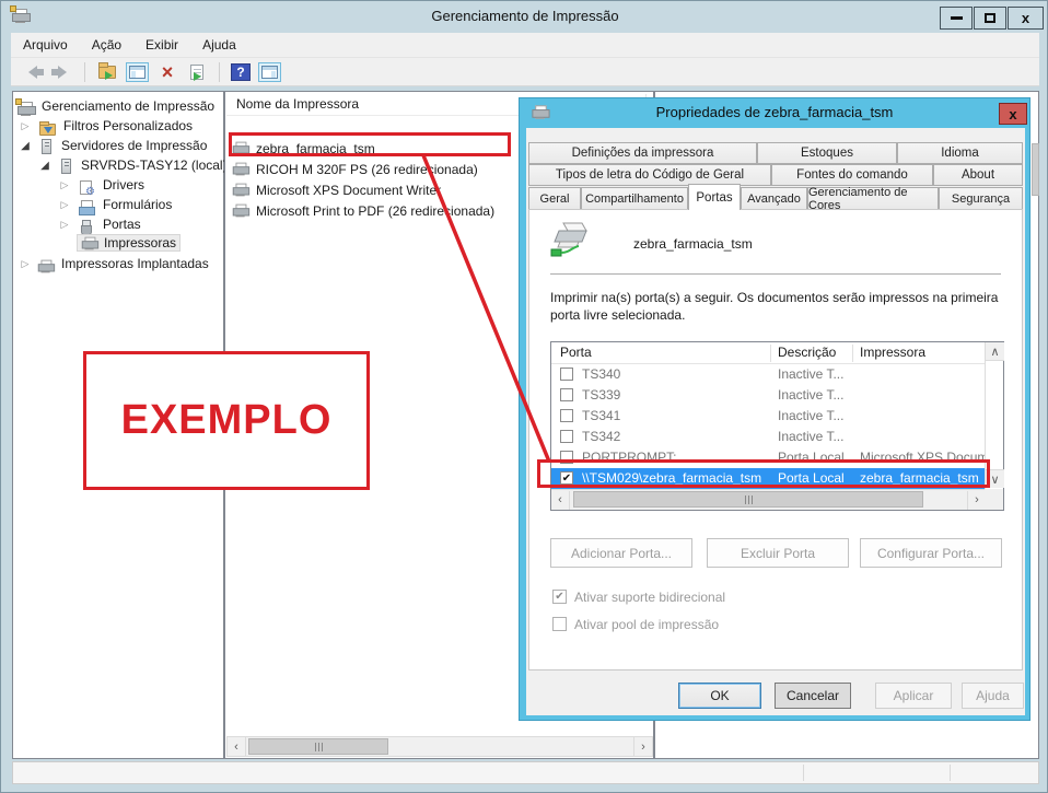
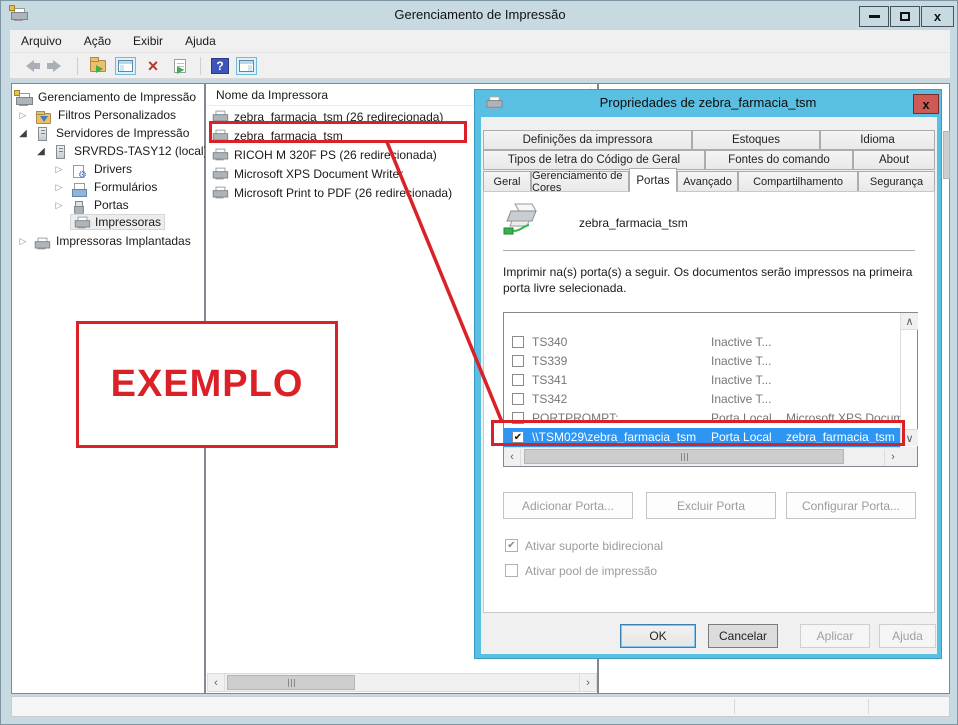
  Gerenciamento de Impressão
  x
  Arquivo
  Ação
  Exibir
  Ajuda
  ×
  ?
  Gerenciamento de Impressão
  ▷
  Filtros Personalizados
  ◢
  Servidores de Impressão
  ◢
  SRVRDS-TASY12 (local
  ▷
  Drivers
  ▷
  Formulários
  ▷
  Portas
  Impressoras
  ▷
  Impressoras Implantadas
  Nome da Impressora
+ zebra_farmacia_tsm (26 redirecionada)
  zebra_farmacia_tsm
  RICOH M 320F PS (26 redireionada)
  Microsoft XPS Document Write
  Microsoft Print to PDF (26 redireionada)
  ‹
  ›
  Propriedades de zebra_farmacia_tsm
  x
  Definições da impressora
  Estoques
  Idioma
  Tipos de letra do Código de Geral
  Fontes do comando
  About
  Geral
- Compartilhamento
+ Gerenciamento de Cores
  Portas
  Avançado
- Gerenciamento de Cores
+ Compartilhamento
  Segurança
  zebra_farmacia_tsm
  Imprimir na(s) porta(s) a seguir. Os documentos serão impressos na primeira porta livre selecionada.
- Porta
- Descrição
- Impressora
  TS340
  Inactive T...
  TS339
  Inactive T...
  TS341
  Inactive T...
  TS342
  Inactive T...
  PORTPROMPT:
  Porta Local
  Microsoft XPS Docum
  ✔
  \\TSM029\zebra_farmacia_tsm
  Porta Local
  zebra_farmacia_tsm
  ∧
  ∨
  ‹
  ›
  Adicionar Porta...
  Excluir Porta
  Configurar Porta...
  ✔
  Ativar suporte bidirecional
  Ativar pool de impressão
  OK
  Cancelar
  Aplicar
  Ajuda
  EXEMPLO
